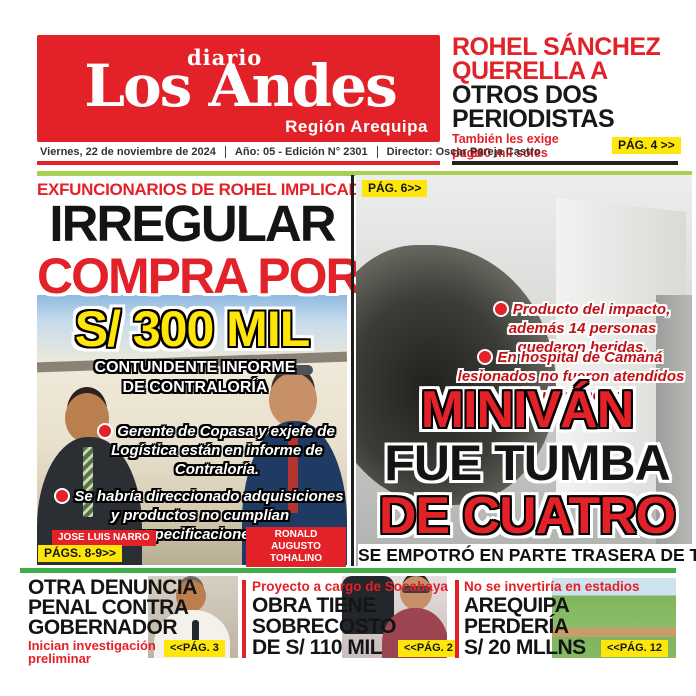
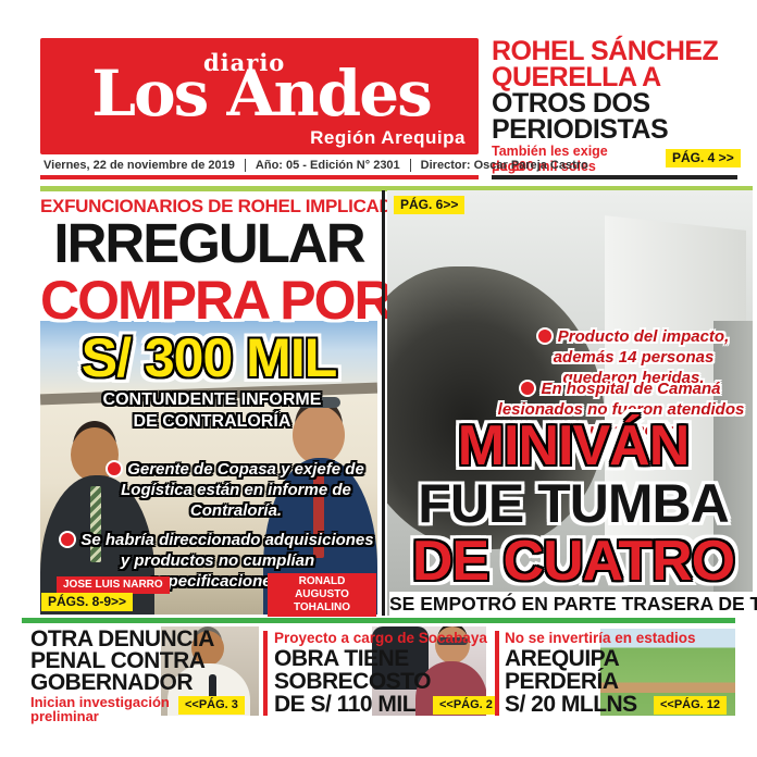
  diario
  Los Andes
  Región Arequipa
  ROHEL SÁNCHEZ
  QUERELLA A
  OTROS DOS
  PERIODISTAS
  También les exige pago
  de 200 mil soles
  PÁG. 4 >>
- Viernes, 22 de noviembre de 2024
+ Viernes, 22 de noviembre de 2019
  Año: 05 - Edición N° 2301
  Director: Oscar Pareja Castro
  EXFUNCIONARIOS DE ROHEL IMPLICAD
  IRREGULAR
  COMPRA POR
  S/ 300 MIL
  CONTUNDENTE INFORME
  DE CONTRALORÍA
  Gerente de Copasa y exjefe de Logística están en informe de Contraloría.
  Se habría direccionado adquisiciones y productos no cumplían pecificacion
  JOSE LUIS NARRO
  RONALD AUGUSTO TOHALINO
  PÁGS. 8-9>>
  PÁG. 6>>
  Producto del impacto, además 14 personas quedaron heridas.
  En hospital de Camaná lesionados no fueron atendidos oportunamente.
  MINIVÁN
  FUE TUMBA
  DE CUATRO
  SE EMPOTRÓ EN PARTE TRASERA DE T
  OTRA DENUNCIA
  PENAL CONTRA
  GOBERNADOR
  Inician investigación
  preliminar
  <<PÁG. 3
  Proyecto a cargo de Socabaya
  OBRA TIENE
  SOBRECOSTO
  DE S/ 110 MIL
  <<PÁG. 2
  No se invertiría en estadios
  AREQUIPA
  PERDERÍA
  S/ 20 MLLNS
  <<PÁG. 12
